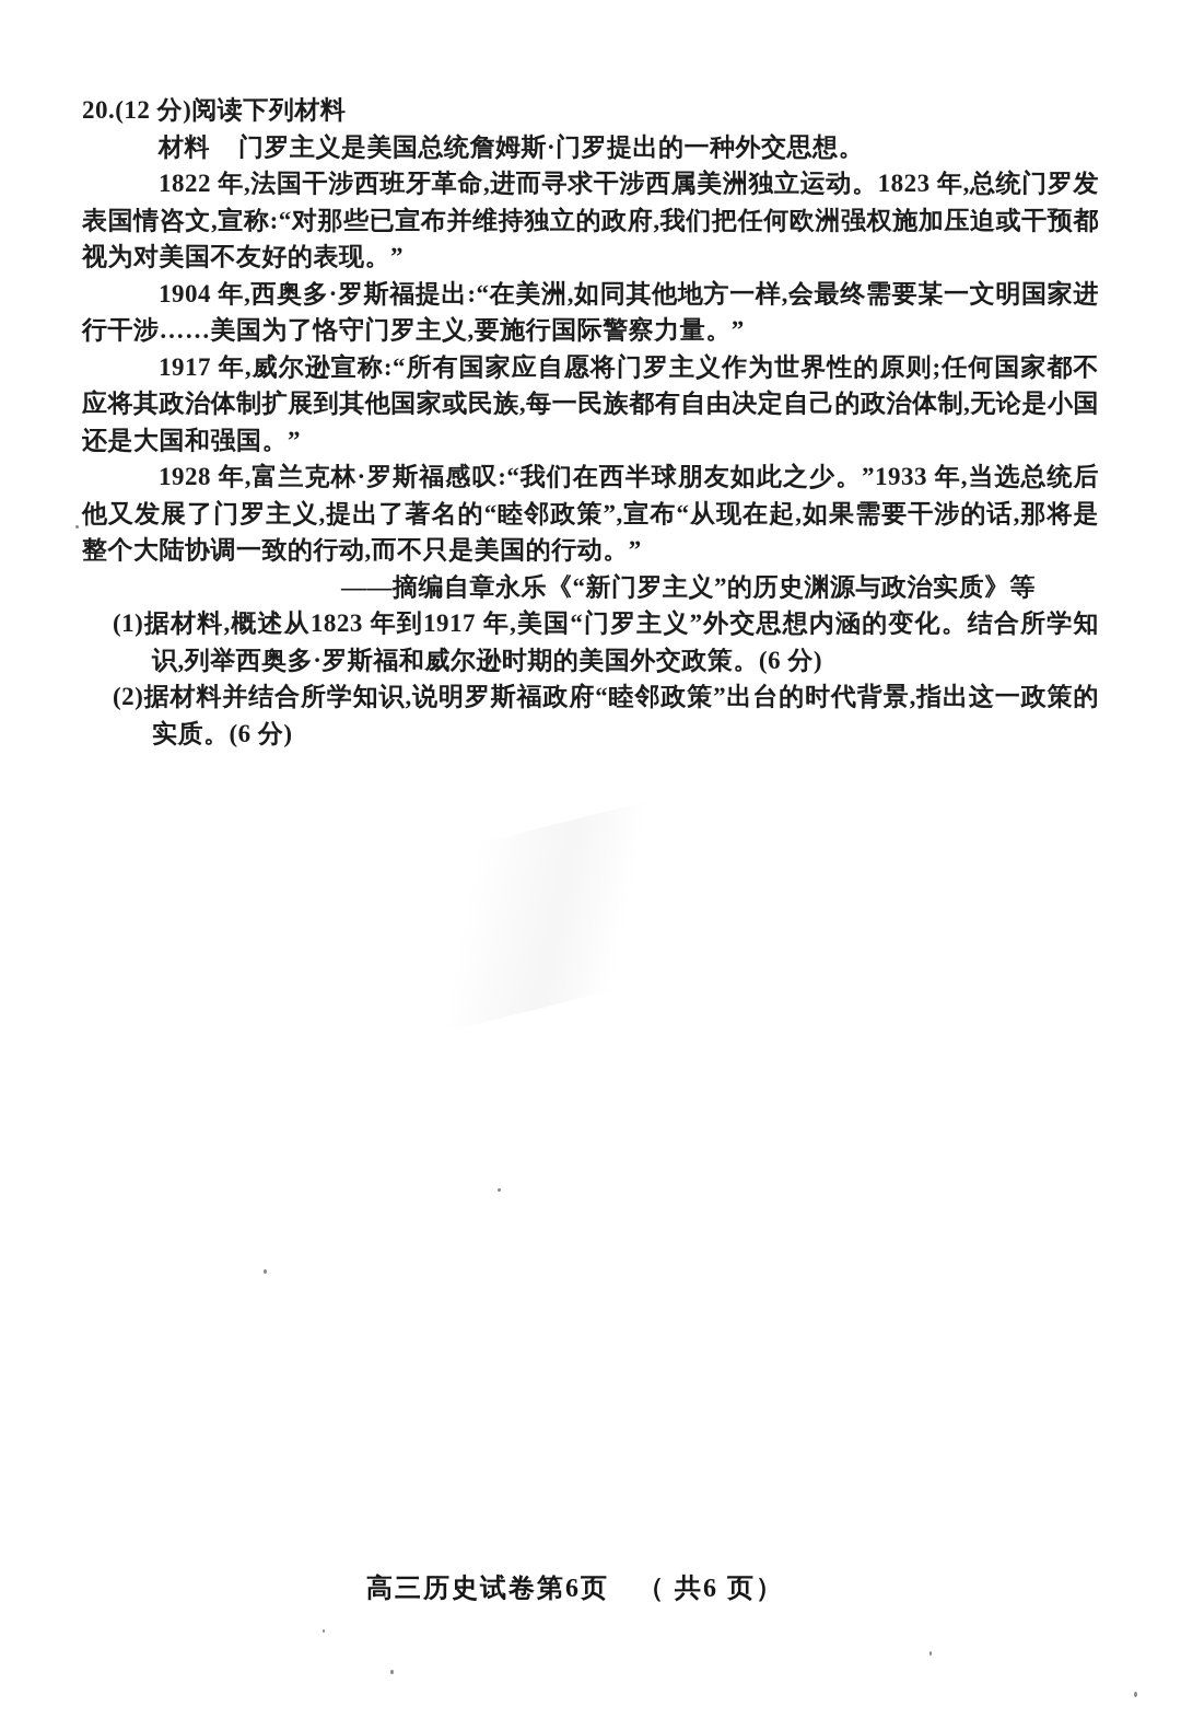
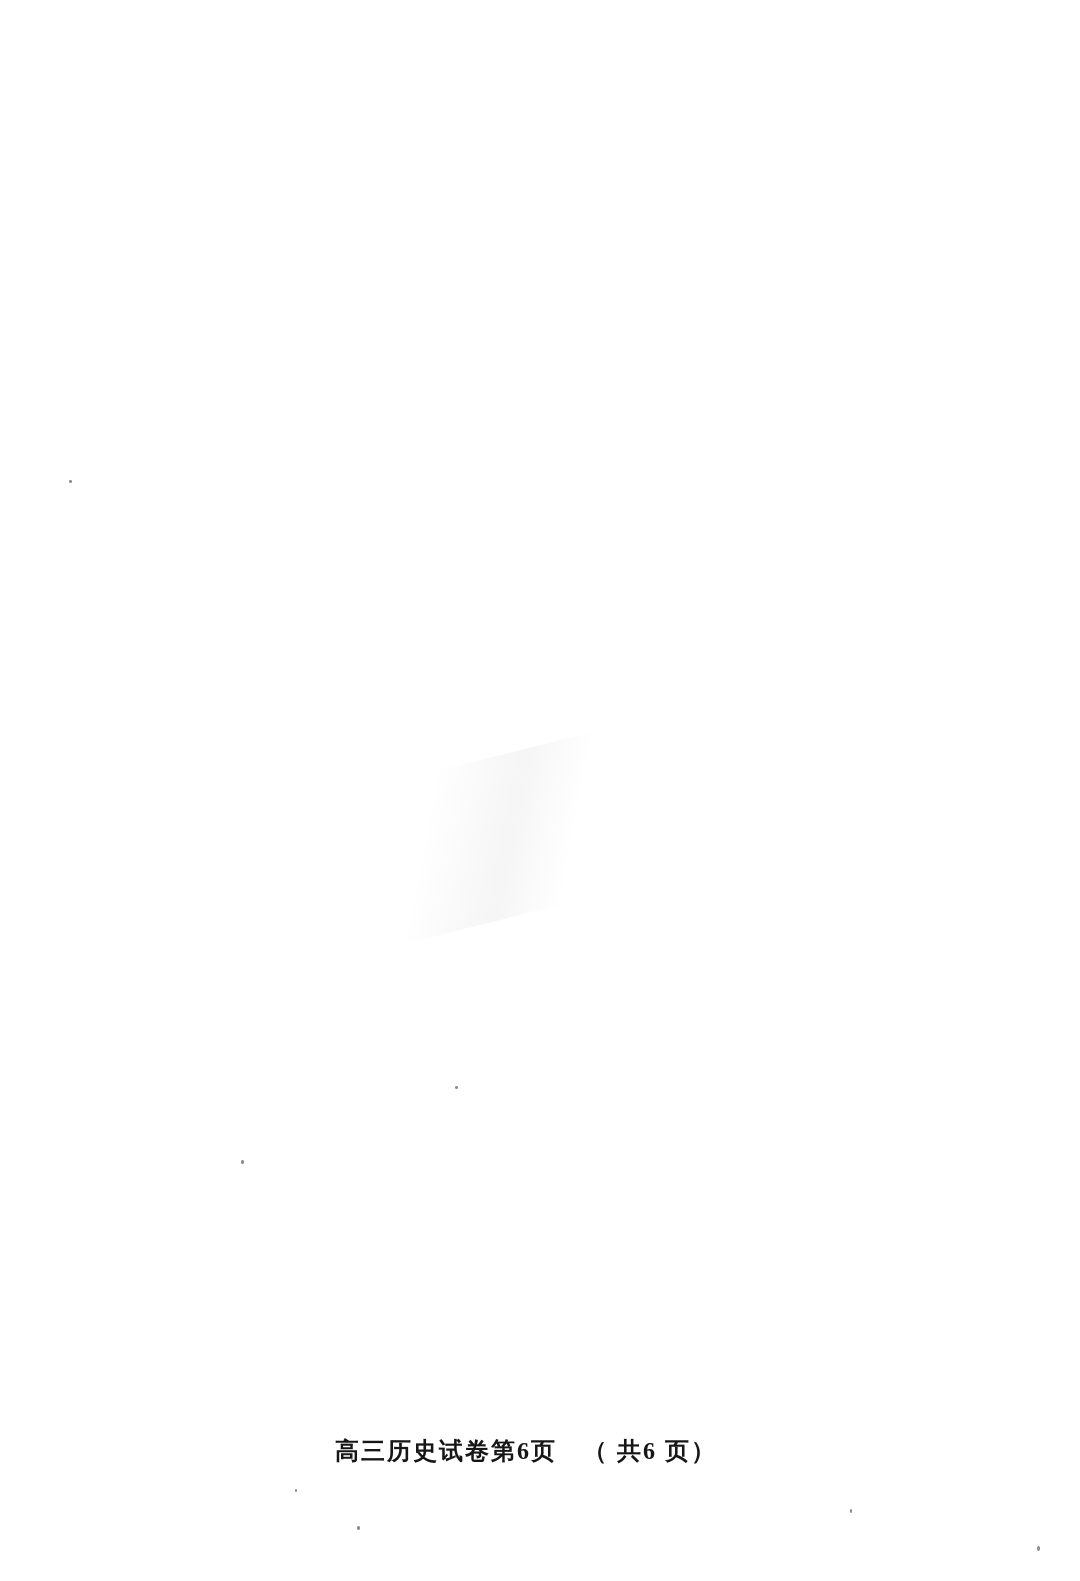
- 20.(12 分)阅读下列材料
- 材料 门罗主义是美国总统詹姆斯·门罗提出的一种外交思想。
- 1822 年,法国干涉西班牙革命,进而寻求干涉西属美洲独立运动。1823 年,总统门罗发表国情咨文,宣称:“对那些已宣布并维持独立的政府,我们把任何欧洲强权施加压迫或干预都视为对美国不友好的表现。”
- 1904 年,西奥多·罗斯福提出:“在美洲,如同其他地方一样,会最终需要某一文明国家进行干涉……美国为了恪守门罗主义,要施行国际警察力量。”
- 1917 年,威尔逊宣称:“所有国家应自愿将门罗主义作为世界性的原则;任何国家都不应将其政治体制扩展到其他国家或民族,每一民族都有自由决定自己的政治体制,无论是小国还是大国和强国。”
- 1928 年,富兰克林·罗斯福感叹:“我们在西半球朋友如此之少。”1933 年,当选总统后他又发展了门罗主义,提出了著名的“睦邻政策”,宣布“从现在起,如果需要干涉的话,那将是整个大陆协调一致的行动,而不只是美国的行动。”
- ——摘编自章永乐《“新门罗主义”的历史渊源与政治实质》等
- (1)据材料,概述从1823 年到1917 年,美国“门罗主义”外交思想内涵的变化。结合所学知识,列举西奥多·罗斯福和威尔逊时期的美国外交政策。(6 分)
- (2)据材料并结合所学知识,说明罗斯福政府“睦邻政策”出台的时代背景,指出这一政策的实质。(6 分)
  高三历史试卷第6页 （ 共6 页）
